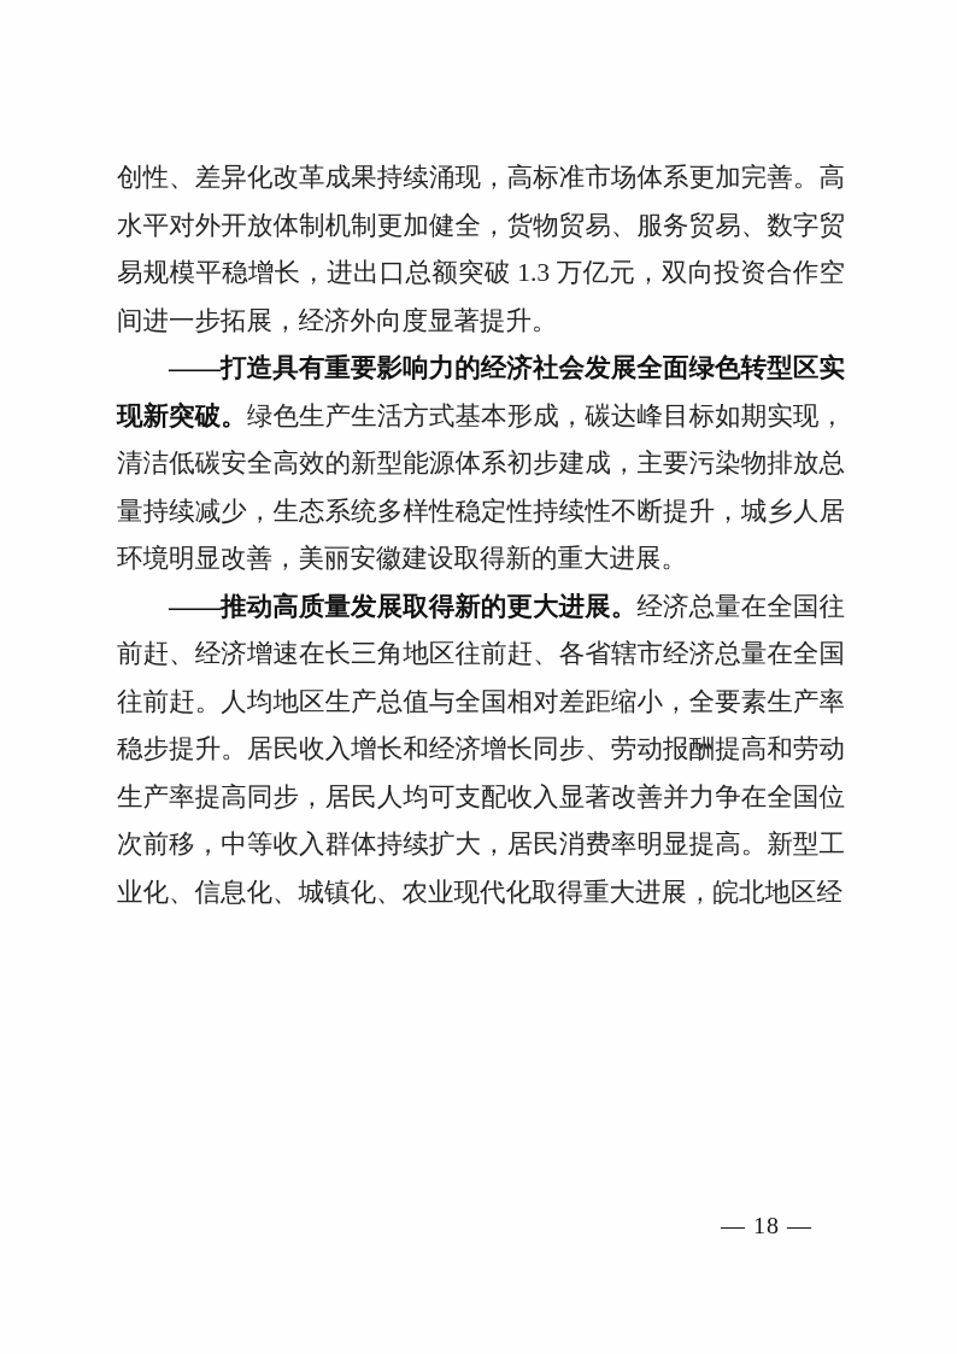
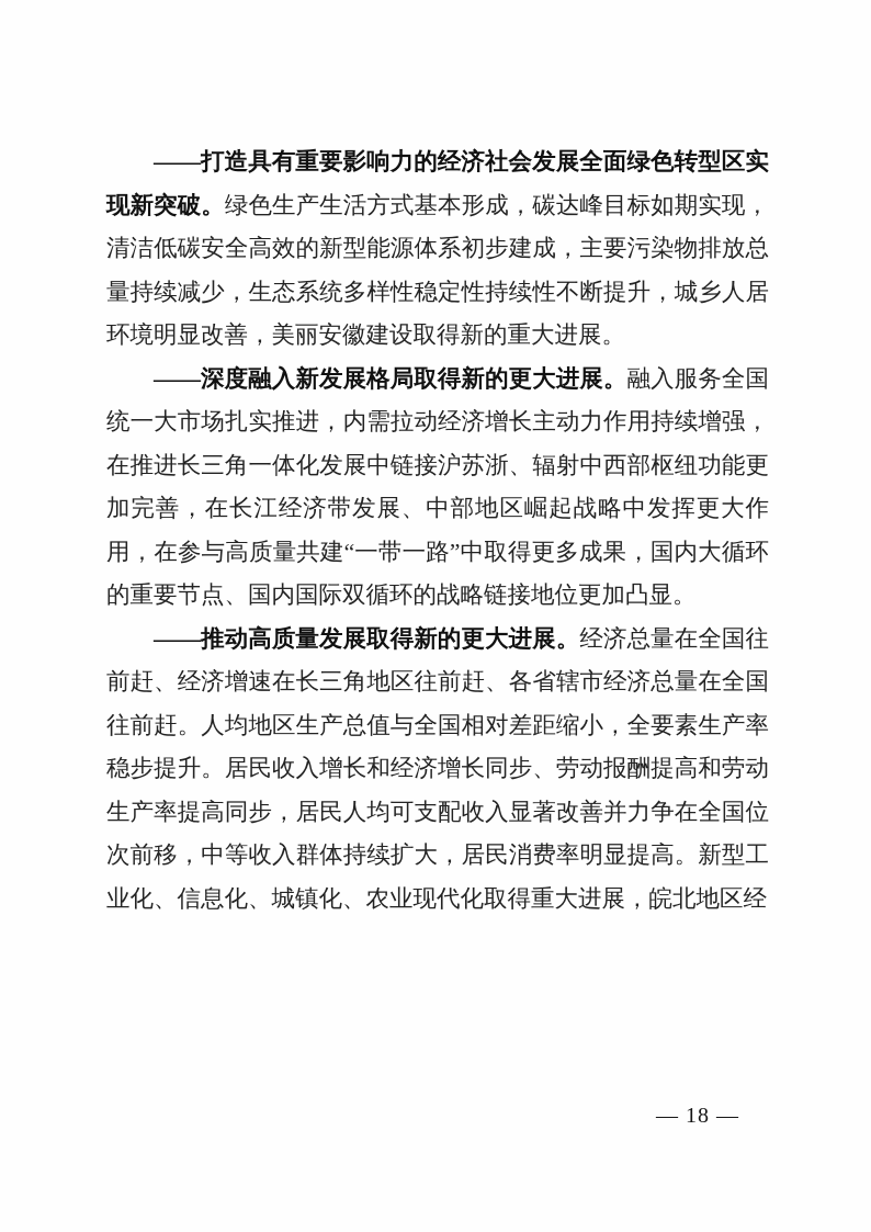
- 创性、差异化改革成果持续涌现，高标准市场体系更加完善。高水平对外开放体制机制更加健全，货物贸易、服务贸易、数字贸易规模平稳增长，进出口总额突破 1.3 万亿元，双向投资合作空间进一步拓展，经济外向度显著提升。
  ——打造具有重要影响力的经济社会发展全面绿色转型区实现新突破。绿色生产生活方式基本形成，碳达峰目标如期实现，清洁低碳安全高效的新型能源体系初步建成，主要污染物排放总量持续减少，生态系统多样性稳定性持续性不断提升，城乡人居环境明显改善，美丽安徽建设取得新的重大进展。
+ ——深度融入新发展格局取得新的更大进展。融入服务全国统一大市场扎实推进，内需拉动经济增长主动力作用持续增强，在推进长三角一体化发展中链接沪苏浙、辐射中西部枢纽功能更加完善，在长江经济带发展、中部地区崛起战略中发挥更大作用，在参与高质量共建“一带一路”中取得更多成果，国内大循环的重要节点、国内国际双循环的战略链接地位更加凸显。
  ——推动高质量发展取得新的更大进展。经济总量在全国往前赶、经济增速在长三角地区往前赶、各省辖市经济总量在全国往前赶。人均地区生产总值与全国相对差距缩小，全要素生产率稳步提升。居民收入增长和经济增长同步、劳动报酬提高和劳动生产率提高同步，居民人均可支配收入显著改善并力争在全国位次前移，中等收入群体持续扩大，居民消费率明显提高。新型工业化、信息化、城镇化、农业现代化取得重大进展，皖北地区经
  — 18 —
